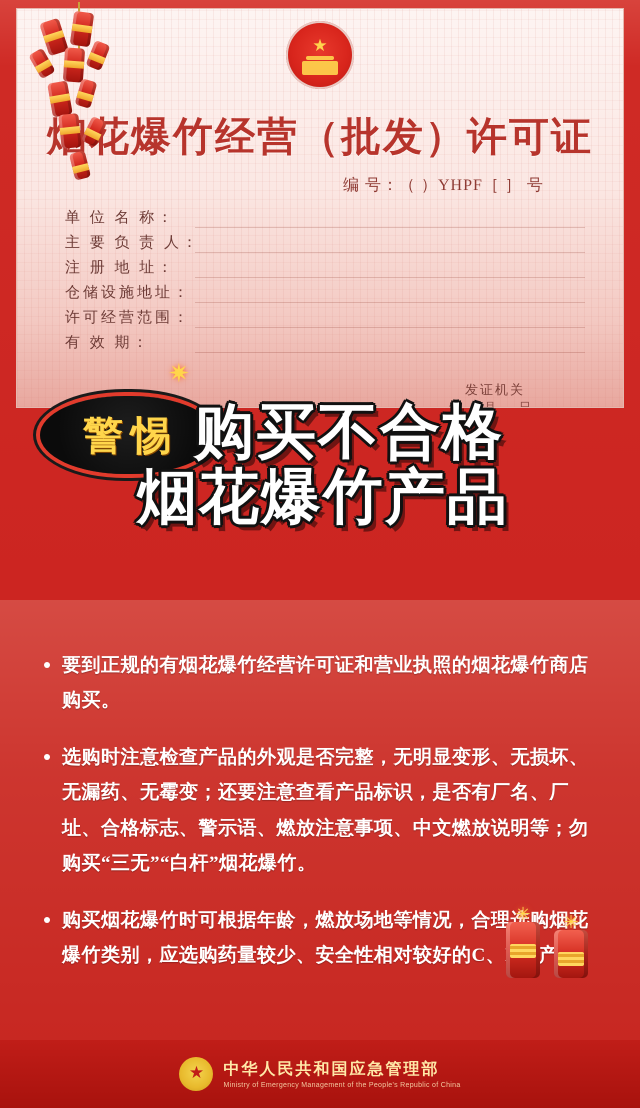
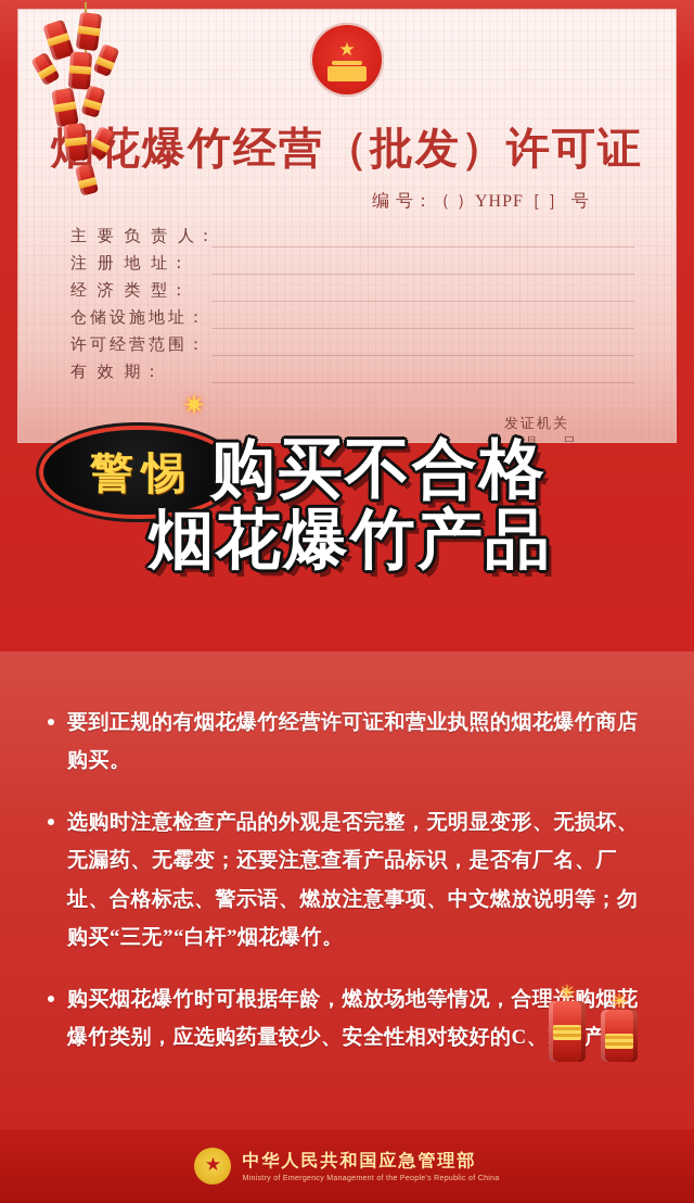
  ★
  花爆竹经营（批发）许可证
  编 号：（ ）YHPF［ ］ 号
- 单 位 名 称：
  主 要 负 责 人：
  注 册 地 址：
+ 经 济 类 型：
  仓储设施地址：
  许可经营范围：
  有 效 期：
  发证机关
  ✷
  警
  惕
  购买不合格
  烟花爆竹产品
  要到正规的有烟花爆竹经营许可证和营业执照的烟花爆竹商店购买。
  选购时注意检查产品的外观是否完整，无明显变形、无损坏、无漏药、无霉变；还要注意查看产品标识，是否有厂名、厂址、合格标志、警示语、燃放注意事项、中文燃放说明等；勿购买“三无”“白杆”烟花爆竹。
  购买烟花爆竹时可根据年龄，燃放场地等情况，合理选购烟花爆竹类别，应选购药量较少、安全性相对较好的C、产
  ✳
  ✳
  中华人民共和国应急管理部
